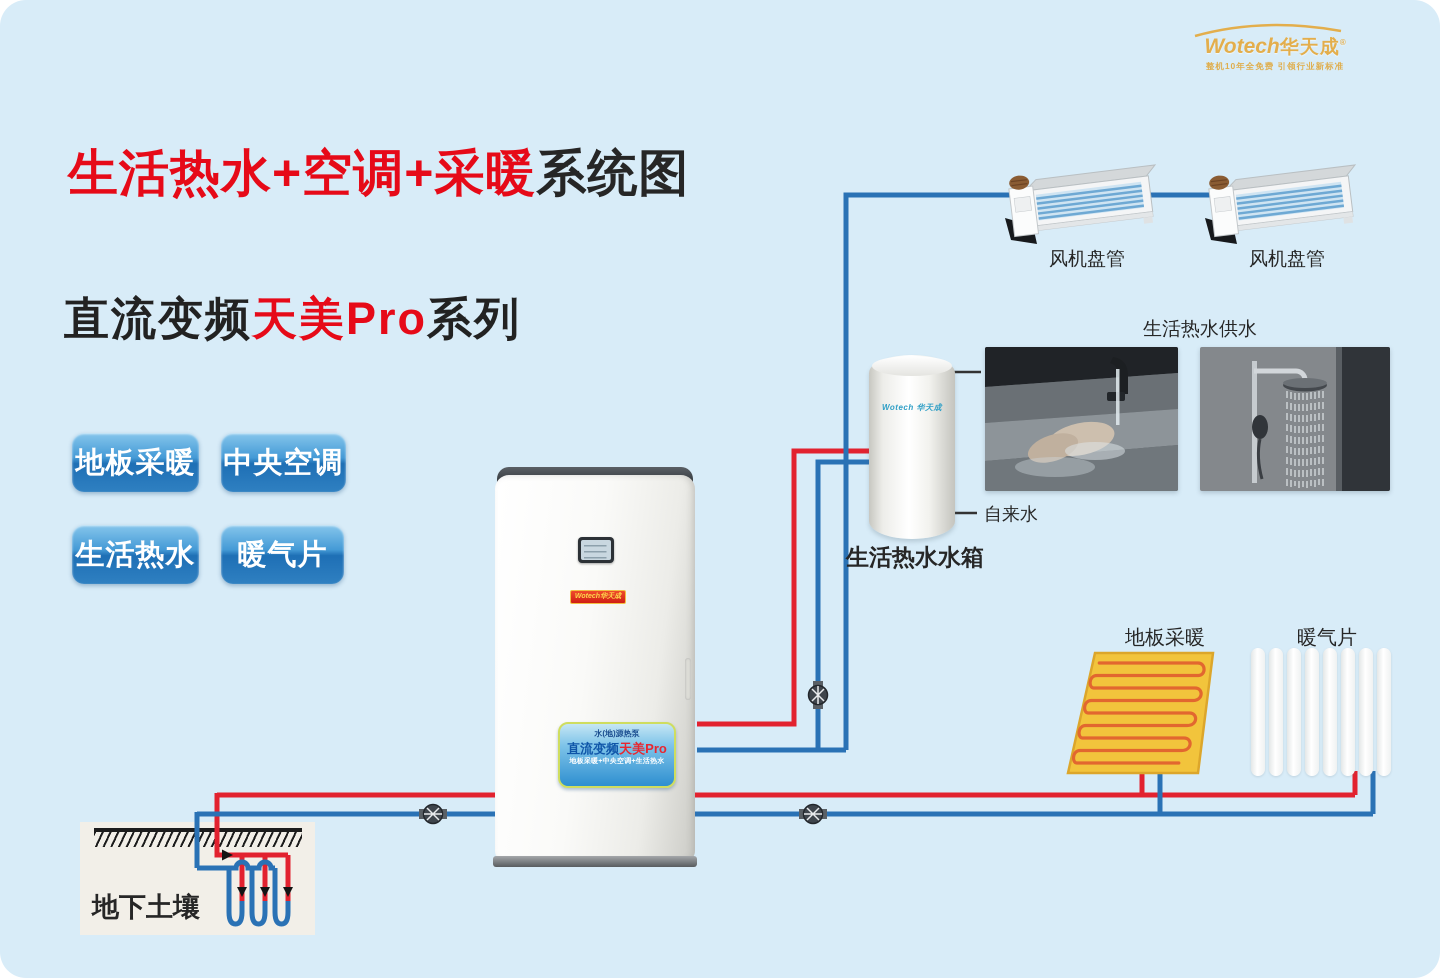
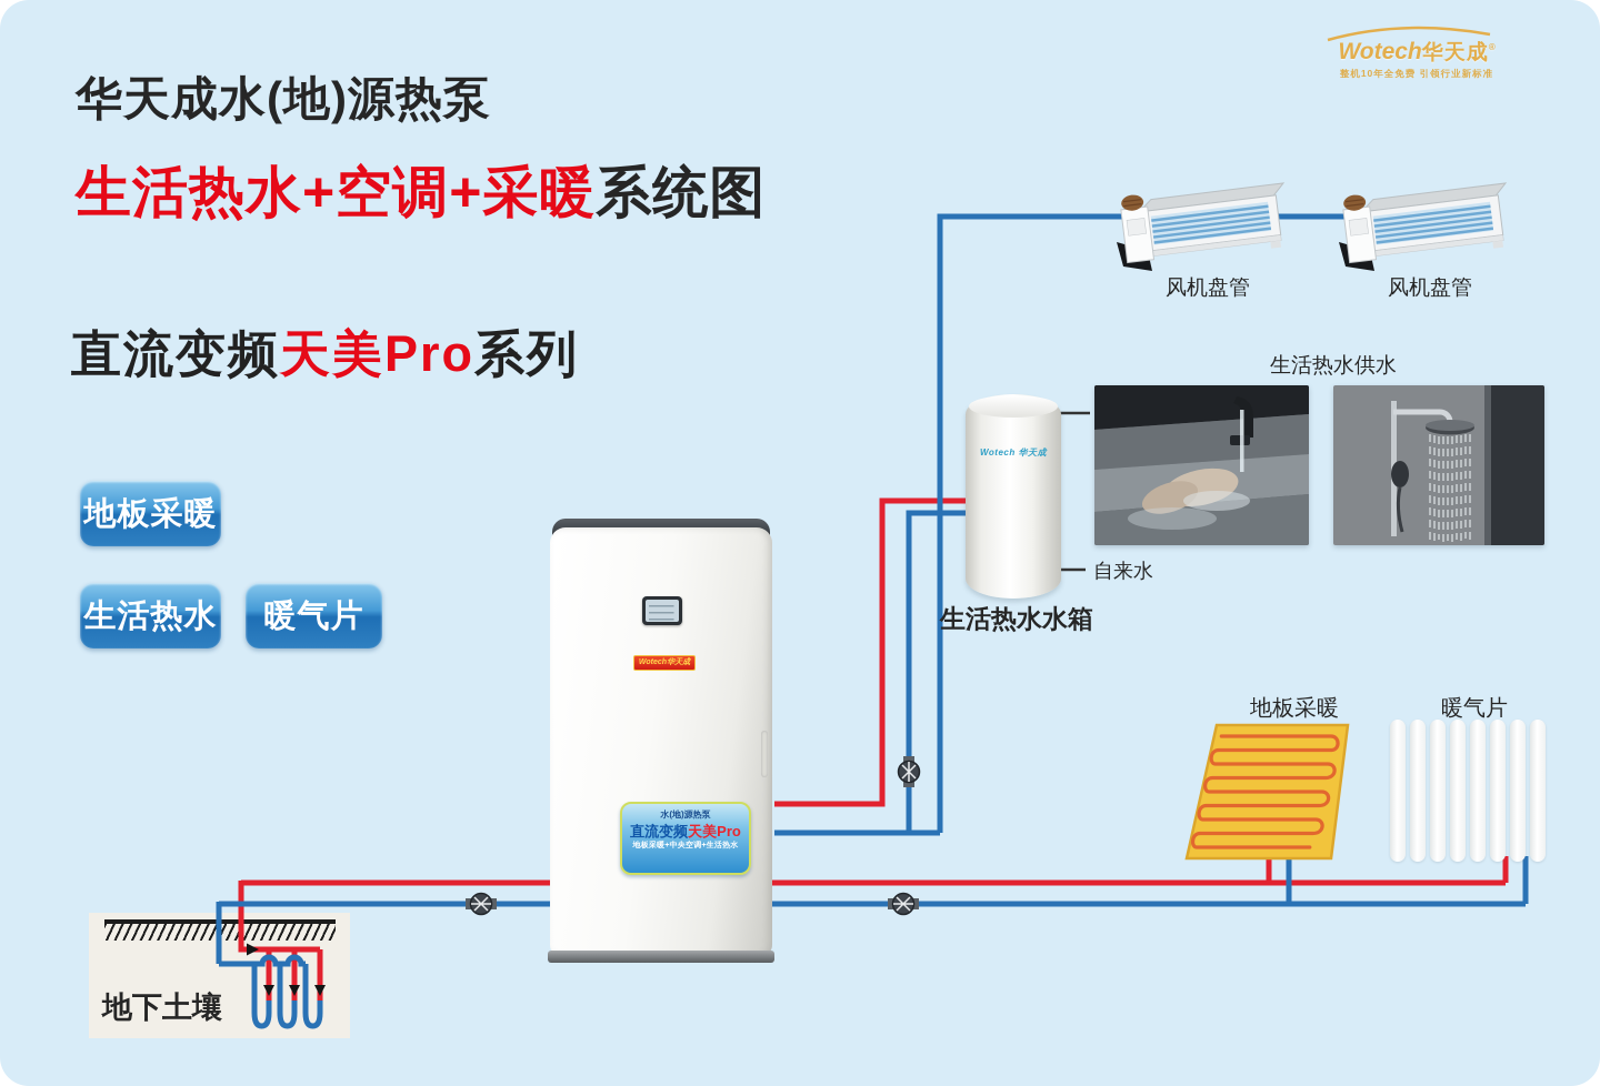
+ 华天成水(地)源热泵
  生活热水+空调+采暖系统图
  直流变频天美Pro系列
  Wotech华天成®
  整机10年全免费 引领行业新标准
  地板采暖
- 中央空调
  生活热水
  暖气片
  风机盘管
  风机盘管
  Wotech 华天成
  生活热水水箱
  生活热水供水
  自来水
  水(地)源热泵
  直流变频天美Pro
  地板采暖
  暖气片
  地下土壤
